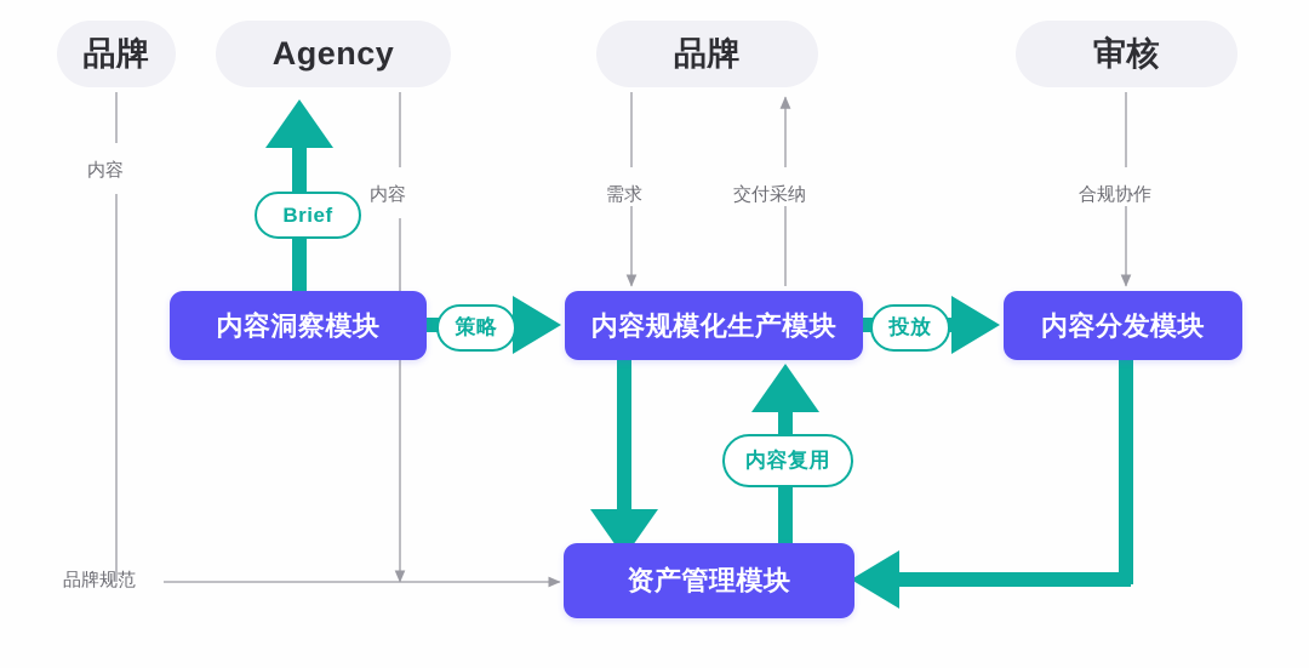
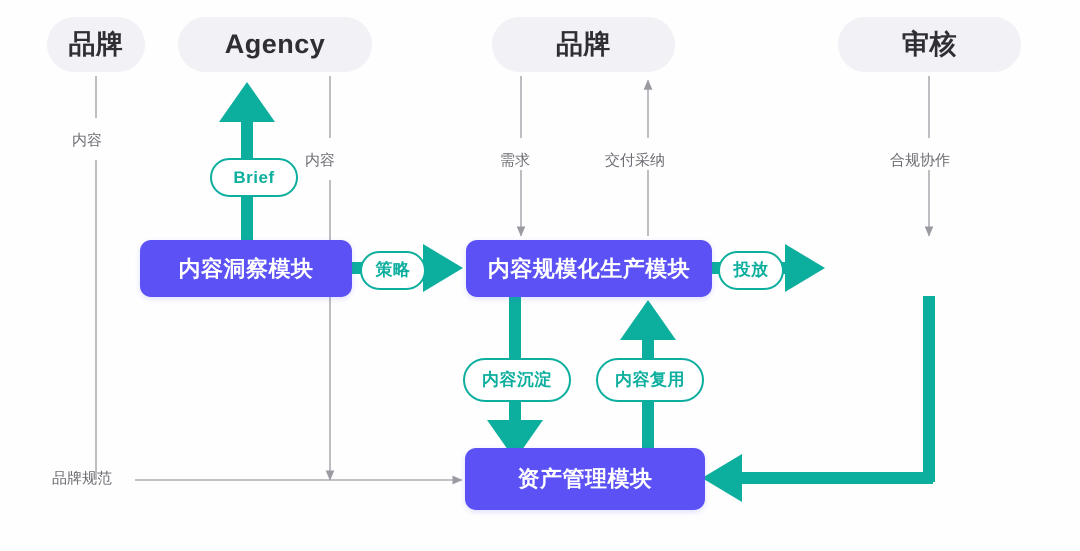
  品牌
  Agency
  品牌
  审核
  内容
  内容
  需求
  交付采纳
  合规协作
  品牌规范
  内容洞察模块
  内容规模化生产模块
- 内容分发模块
  资产管理模块
  Brief
  策略
  投放
+ 内容沉淀
  内容复用
